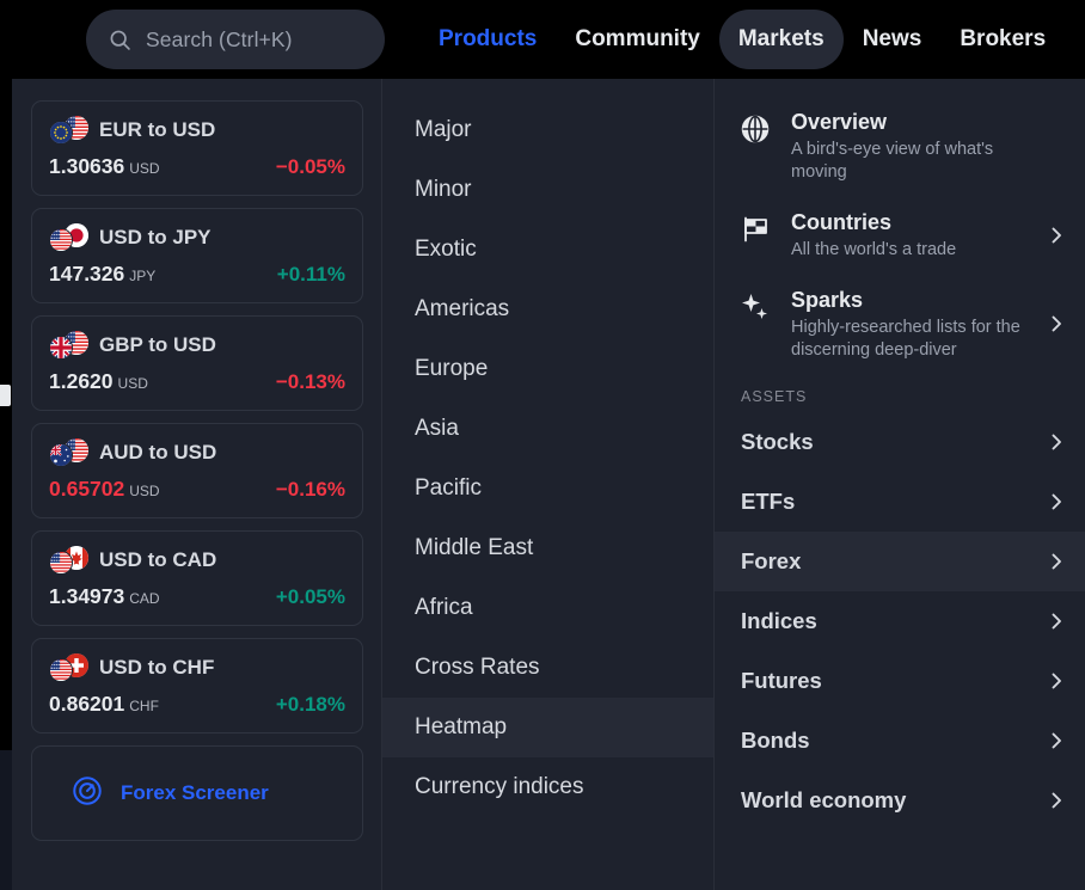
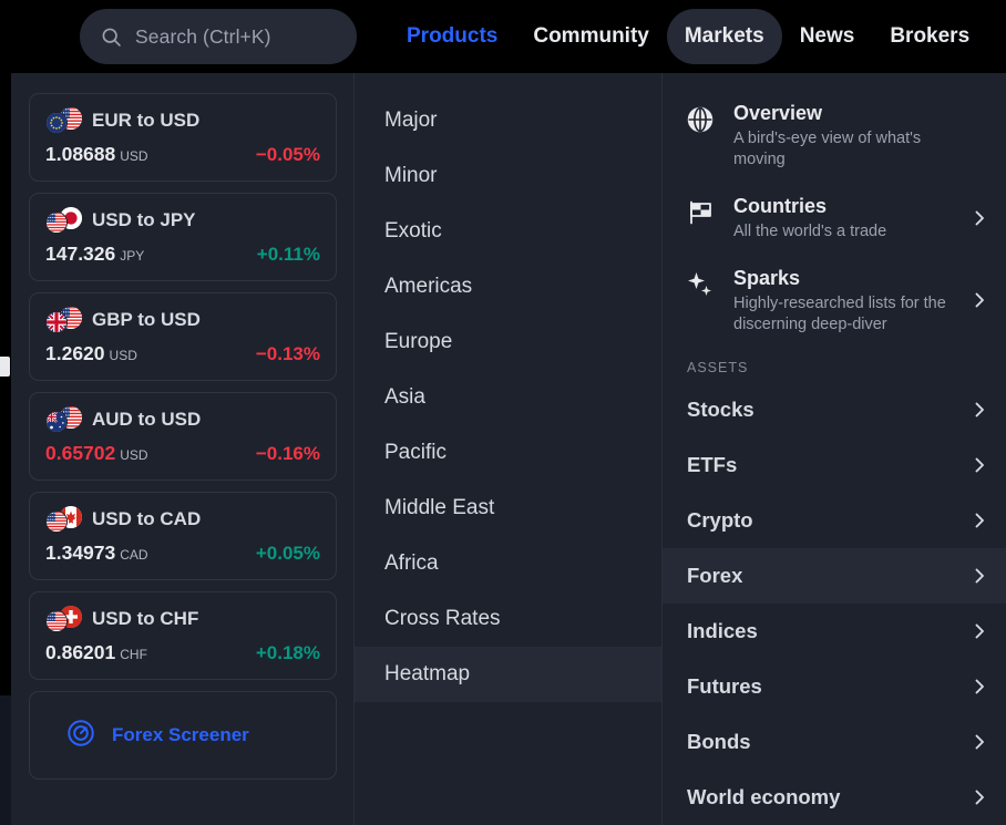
  Search (Ctrl+K)
  Products
  Community
  Markets
  News
  Brokers
  EUR to USD
- 1.30636
+ 1.08688
  USD
  −0.05%
  USD to JPY
  147.326
  JPY
  +0.11%
  GBP to USD
  1.2620
  USD
  −0.13%
  AUD to USD
  0.65702
  USD
  −0.16%
  USD to CAD
  1.34973
  CAD
  +0.05%
  USD to CHF
  0.86201
  CHF
  +0.18%
  Forex Screener
  Major
  Minor
  Exotic
  Americas
  Europe
  Asia
  Pacific
  Middle East
  Africa
  Cross Rates
  Heatmap
- Currency indices
  Overview
  A bird's-eye view of what's moving
  Countries
  All the world's a trade
  Sparks
  Highly-researched lists for the discerning deep-diver
  ASSETS
  Stocks
  ETFs
+ Crypto
  Forex
  Indices
  Futures
  Bonds
  World economy
